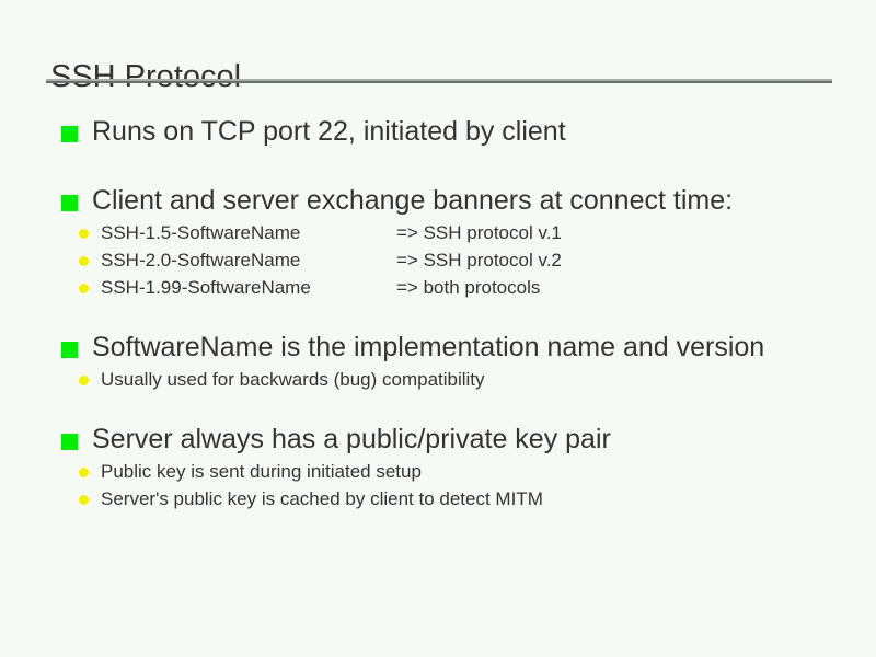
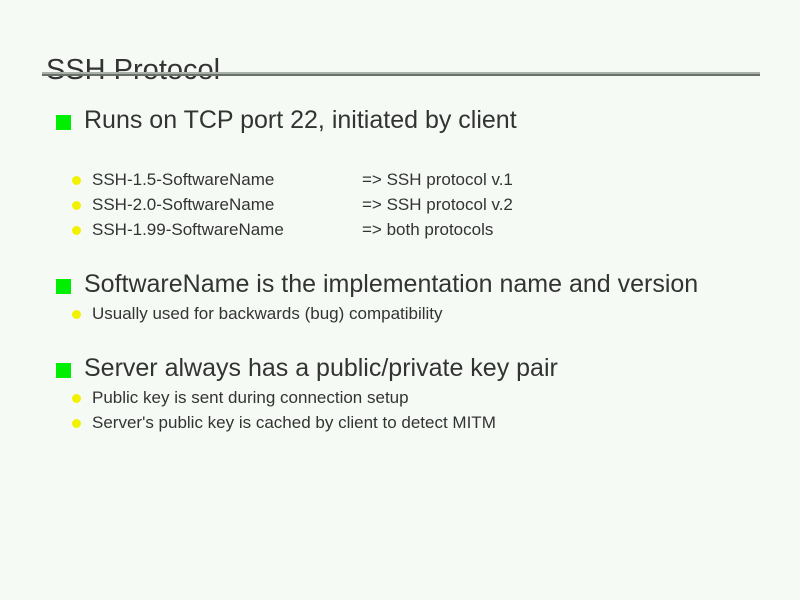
  SSH Protocol
  Runs on TCP port 22, initiated by client
- Client and server exchange banners at connect time:
  SSH-1.5-SoftwareName => SSH protocol v.1
  SSH-2.0-SoftwareName => SSH protocol v.2
  SSH-1.99-SoftwareName => both protocols
  SoftwareName is the implementation name and version
  Usually used for backwards (bug) compatibility
  Server always has a public/private key pair
- Public key is sent during initiated setup
+ Public key is sent during connection setup
  Server's public key is cached by client to detect MITM
